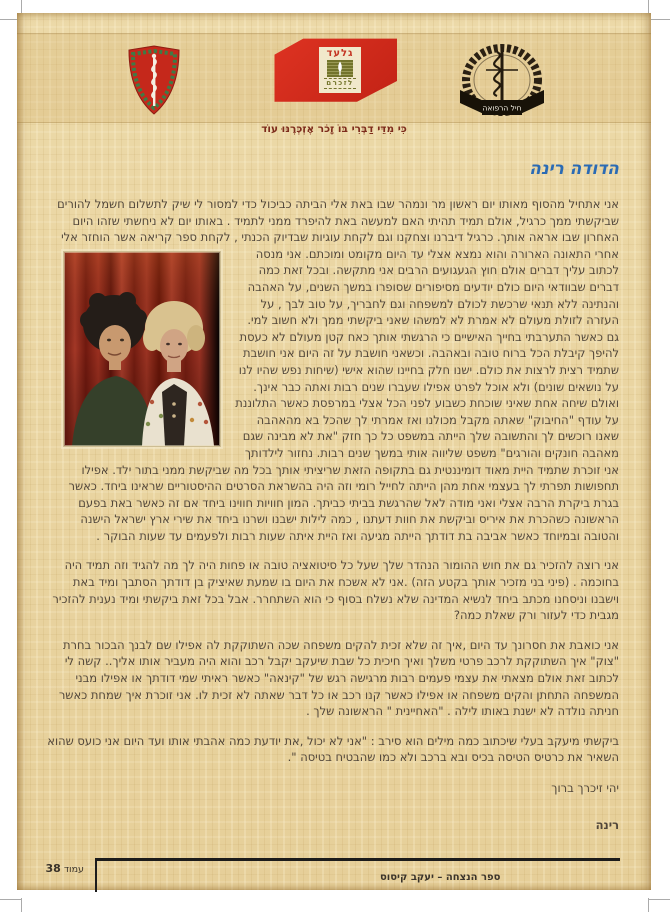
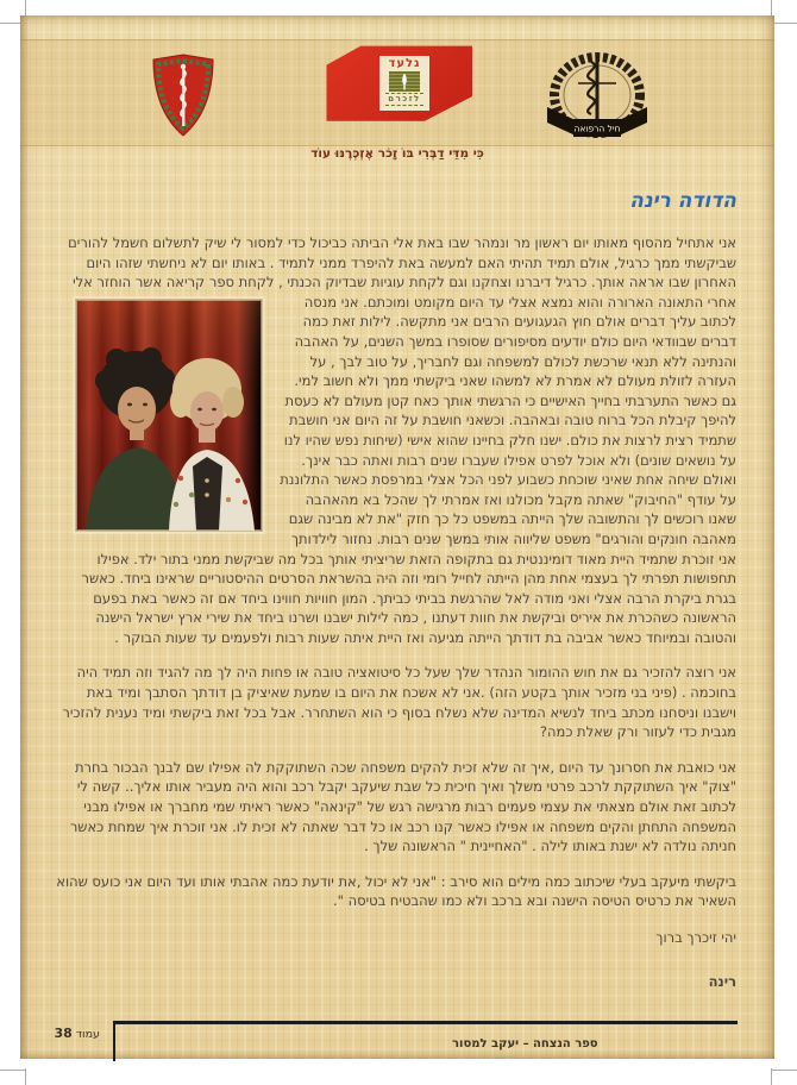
  גלעד
  לזכרם
  חיל הרפואה
  כִּי מִדֵּי דַבְּרִי בּוֹ זָכֹר אֶזְכְּרֶנּוּ עוֹד
  הדודה רינה
- אני אתחיל מהסוף מאותו יום ראשון מר ונמהר שבו באת אלי הביתה כביכול כדי למסור לי שיק לתשלום חשמל להורים שביקשתי ממך כרגיל, אולם תמיד תהיתי האם למעשה באת להיפרד ממני לתמיד . באותו יום לא ניחשתי שזהו היום האחרון שבו אראה אותך. כרגיל דיברנו וצחקנו וגם לקחת עוגיות שבדיוק הכנתי , לקחת ספר קריאה אשר הוחזר אלי אחרי התאונה הארורה והוא נמצא אצלי עד היום מקומט ומוכתם. אני מנסה לכתוב עליך דברים אולם חוץ הגעגועים הרבים אני מתקשה. ובכל זאת כמה דברים שבוודאי היום כולם יודעים מסיפורים שסופרו במשך השנים, על האהבה והנתינה ללא תנאי שרכשת לכולם למשפחה וגם לחבריך, על טוב לבך , על העזרה לזולת מעולם לא אמרת לא למשהו שאני ביקשתי ממך ולא חשוב למי. גם כאשר התערבתי בחייך האישיים כי הרגשתי אותך כאח קטן מעולם לא כעסת להיפך קיבלת הכל ברוח טובה ובאהבה. וכשאני חושבת על זה היום אני חושבת שתמיד רצית לרצות את כולם. ישנו חלק בחיינו שהוא אישי (שיחות נפש שהיו לנו על נושאים שונים) ולא אוכל לפרט אפילו שעברו שנים רבות ואתה כבר אינך. ואולם שיחה אחת שאיני שוכחת כשבוע לפני הכל אצלי במרפסת כאשר התלוננת על עודף "החיבוק" שאתה מקבל מכולנו ואז אמרתי לך שהכל בא מהאהבה שאנו רוכשים לך והתשובה שלך הייתה במשפט כל כך חזק "את לא מבינה שגם מאהבה חונקים והורגים" משפט שליווה אותי במשך שנים רבות. נחזור לילדותך אני זוכרת שתמיד היית מאוד דומיננטית גם בתקופה הזאת שריציתי אותך בכל מה שביקשת ממני בתור ילד. אפילו תחפושות תפרתי לך בעצמי אחת מהן הייתה לחייל רומי וזה היה בהשראת הסרטים ההיסטוריים שראינו ביחד. כאשר בגרת ביקרת הרבה אצלי ואני מודה לאל שהרגשת בביתי כביתך. המון חוויות חווינו ביחד אם זה כאשר באת בפעם הראשונה כשהכרת את איריס וביקשת את חוות דעתנו , כמה לילות ישבנו ושרנו ביחד את שירי ארץ ישראל הישנה והטובה ובמיוחד כאשר אביבה בת דודתך הייתה מגיעה ואז היית איתה שעות רבות ולפעמים עד שעות הבוקר .
+ אני אתחיל מהסוף מאותו יום ראשון מר ונמהר שבו באת אלי הביתה כביכול כדי למסור לי שיק לתשלום חשמל להורים שביקשתי ממך כרגיל, אולם תמיד תהיתי האם למעשה באת להיפרד ממני לתמיד . באותו יום לא ניחשתי שזהו היום האחרון שבו אראה אותך. כרגיל דיברנו וצחקנו וגם לקחת עוגיות שבדיוק הכנתי , לקחת ספר קריאה אשר הוחזר אלי אחרי התאונה הארורה והוא נמצא אצלי עד היום מקומט ומוכתם. אני מנסה לכתוב עליך דברים אולם חוץ הגעגועים הרבים אני מתקשה. לילות זאת כמה דברים שבוודאי היום כולם יודעים מסיפורים שסופרו במשך השנים, על האהבה והנתינה ללא תנאי שרכשת לכולם למשפחה וגם לחבריך, על טוב לבך , על העזרה לזולת מעולם לא אמרת לא למשהו שאני ביקשתי ממך ולא חשוב למי. גם כאשר התערבתי בחייך האישיים כי הרגשתי אותך כאח קטן מעולם לא כעסת להיפך קיבלת הכל ברוח טובה ובאהבה. וכשאני חושבת על זה היום אני חושבת שתמיד רצית לרצות את כולם. ישנו חלק בחיינו שהוא אישי (שיחות נפש שהיו לנו על נושאים שונים) ולא אוכל לפרט אפילו שעברו שנים רבות ואתה כבר אינך. ואולם שיחה אחת שאיני שוכחת כשבוע לפני הכל אצלי במרפסת כאשר התלוננת על עודף "החיבוק" שאתה מקבל מכולנו ואז אמרתי לך שהכל בא מהאהבה שאנו רוכשים לך והתשובה שלך הייתה במשפט כל כך חזק "את לא מבינה שגם מאהבה חונקים והורגים" משפט שליווה אותי במשך שנים רבות. נחזור לילדותך אני זוכרת שתמיד היית מאוד דומיננטית גם בתקופה הזאת שריציתי אותך בכל מה שביקשת ממני בתור ילד. אפילו תחפושות תפרתי לך בעצמי אחת מהן הייתה לחייל רומי וזה היה בהשראת הסרטים ההיסטוריים שראינו ביחד. כאשר בגרת ביקרת הרבה אצלי ואני מודה לאל שהרגשת בביתי כביתך. המון חוויות חווינו ביחד אם זה כאשר באת בפעם הראשונה כשהכרת את איריס וביקשת את חוות דעתנו , כמה לילות ישבנו ושרנו ביחד את שירי ארץ ישראל הישנה והטובה ובמיוחד כאשר אביבה בת דודתך הייתה מגיעה ואז היית איתה שעות רבות ולפעמים עד שעות הבוקר .
  אני רוצה להזכיר גם את חוש ההומור הנהדר שלך שעל כל סיטואציה טובה או פחות היה לך מה להגיד וזה תמיד היה בחוכמה . (פיני בני מזכיר אותך בקטע הזה) .אני לא אשכח את היום בו שמעת שאיציק בן דודתך הסתבך ומיד באת וישבנו וניסחנו מכתב ביחד לנשיא המדינה שלא נשלח בסוף כי הוא השתחרר. אבל בכל זאת ביקשתי ומיד נענית להזכיר מגבית כדי לעזור ורק שאלת כמה?
- אני כואבת את חסרונך עד היום ,איך זה שלא זכית להקים משפחה שכה השתוקקת לה אפילו שם לבנך הבכור בחרת "צוק" איך השתוקקת לרכב פרטי משלך ואיך חיכית כל שבת שיעקב יקבל רכב והוא היה מעביר אותו אליך.. קשה לי לכתוב זאת אולם מצאתי את עצמי פעמים רבות מרגישה רגש של "קינאה" כאשר ראיתי שמי דודתך או אפילו מבני המשפחה התחתן והקים משפחה או אפילו כאשר קנו רכב או כל דבר שאתה לא זכית לו. אני זוכרת איך שמחת כאשר חניתה נולדה לא ישנת באותו לילה . "האחיינית " הראשונה שלך .
+ אני כואבת את חסרונך עד היום ,איך זה שלא זכית להקים משפחה שכה השתוקקת לה אפילו שם לבנך הבכור בחרת "צוק" איך השתוקקת לרכב פרטי משלך ואיך חיכית כל שבת שיעקב יקבל רכב והוא היה מעביר אותו אליך.. קשה לי לכתוב זאת אולם מצאתי את עצמי פעמים רבות מרגישה רגש של "קינאה" כאשר ראיתי שמי מחברך או אפילו מבני המשפחה התחתן והקים משפחה או אפילו כאשר קנו רכב או כל דבר שאתה לא זכית לו. אני זוכרת איך שמחת כאשר חניתה נולדה לא ישנת באותו לילה . "האחיינית " הראשונה שלך .
- ביקשתי מיעקב בעלי שיכתוב כמה מילים הוא סירב : "אני לא יכול ,את יודעת כמה אהבתי אותו ועד היום אני כועס שהוא השאיר את כרטיס הטיסה בכיס ובא ברכב ולא כמו שהבטיח בטיסה ".
+ ביקשתי מיעקב בעלי שיכתוב כמה מילים הוא סירב : "אני לא יכול ,את יודעת כמה אהבתי אותו ועד היום אני כועס שהוא השאיר את כרטיס הטיסה הישנה ובא ברכב ולא כמו שהבטיח בטיסה ".
  יהי זיכרך ברוך
  רינה
  עמוד 38
- ספר הנצחה – יעקב קיסוס
+ ספר הנצחה – יעקב למסור
